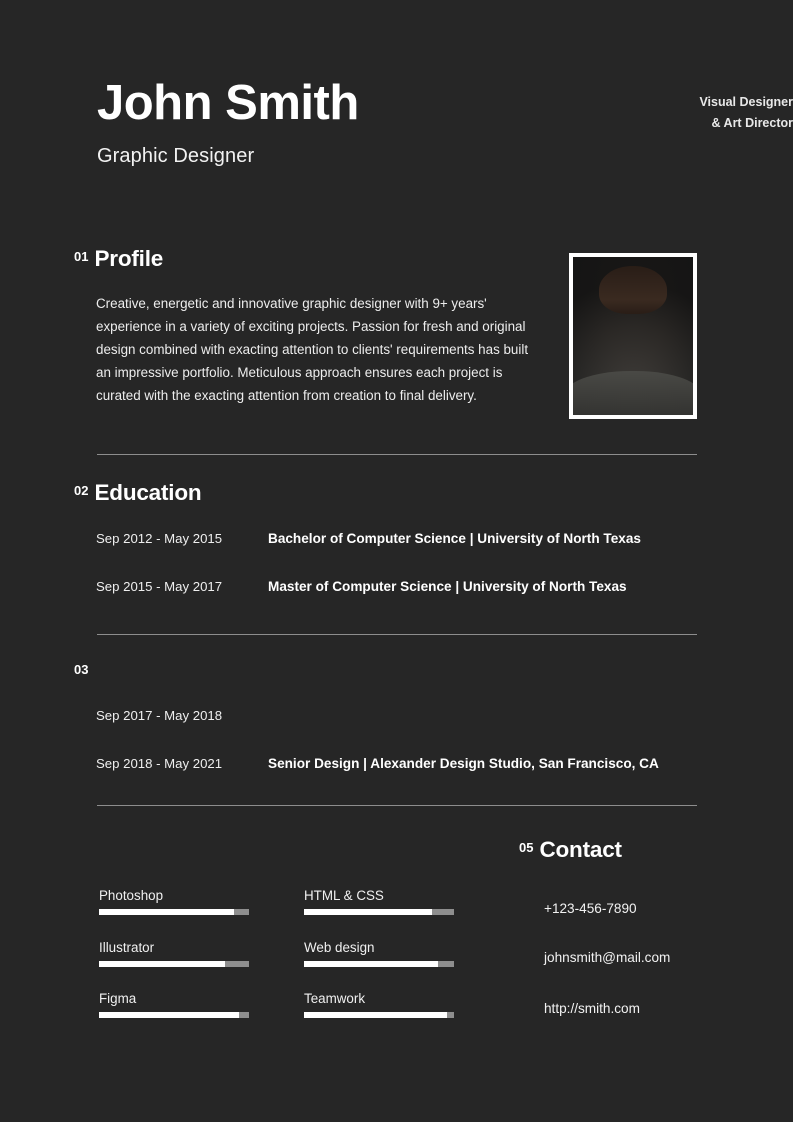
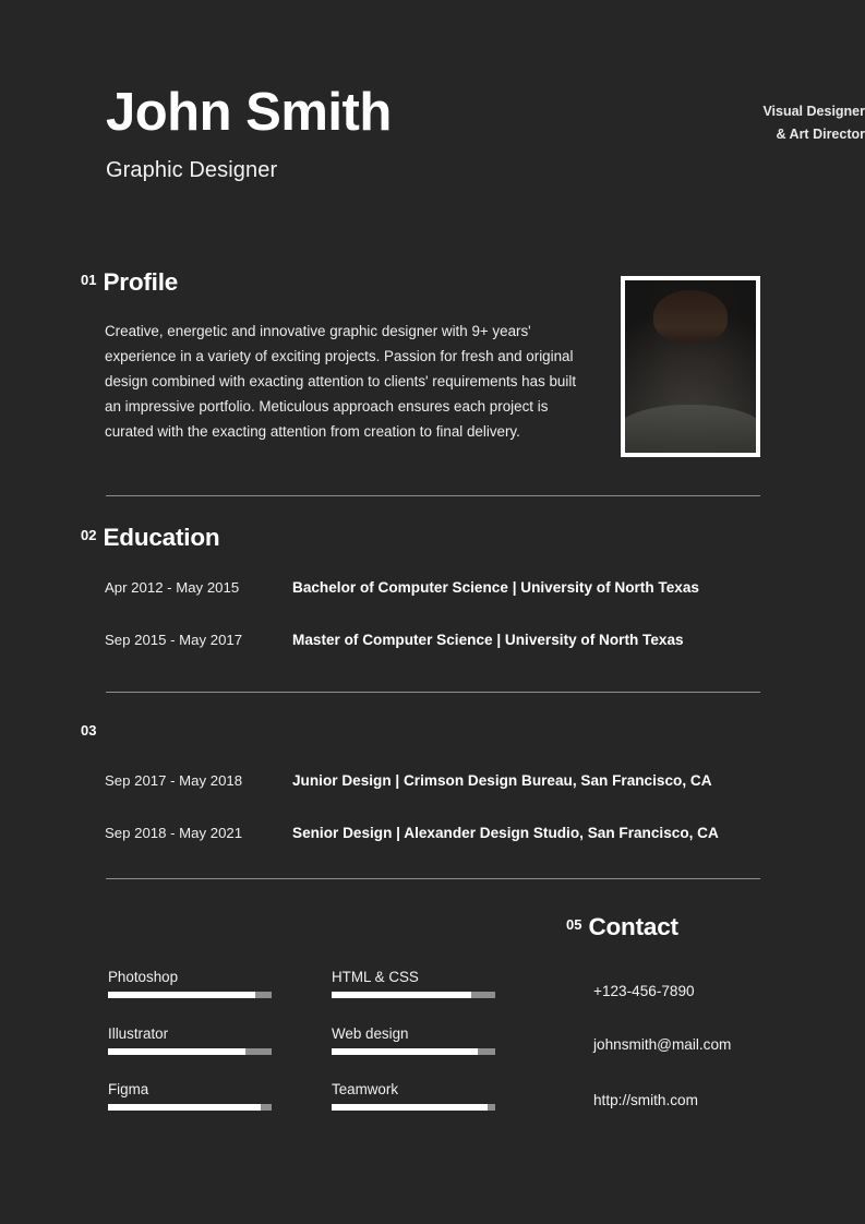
  John Smith
  Graphic Designer
  Visual Designer
  & Art Director
  01
  Profile
  Creative, energetic and innovative graphic designer with 9+ years' experience in a variety of exciting projects. Passion for fresh and original design combined with exacting attention to clients' requirements has built an impressive portfolio. Meticulous approach ensures each project is curated with the exacting attention from creation to final delivery.
  02
  Education
- Sep 2012 - May 2015
+ Apr 2012 - May 2015
  Bachelor of Computer Science | University of North Texas
  Sep 2015 - May 2017
  Master of Computer Science | University of North Texas
  03
  Sep 2017 - May 2018
+ Junior Design | Crimson Design Bureau, San Francisco, CA
  Sep 2018 - May 2021
  Senior Design | Alexander Design Studio, San Francisco, CA
  Photoshop
  Illustrator
  Figma
  HTML & CSS
  Web design
  Teamwork
  05
  Contact
  +123-456-7890
  johnsmith@mail.com
  http://smith.com
